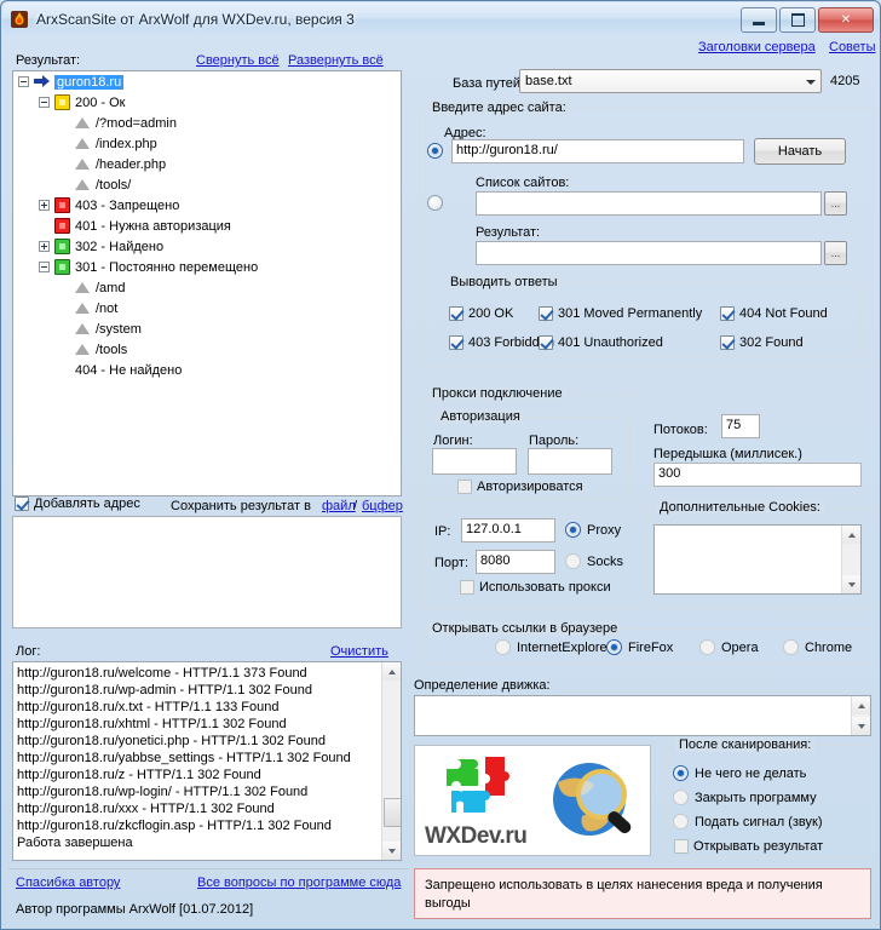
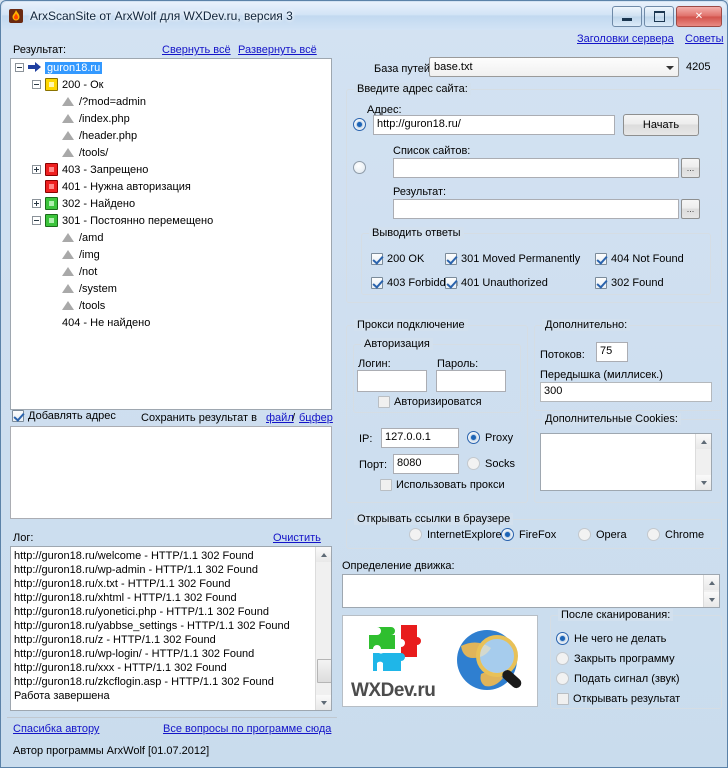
  ArxScanSite от ArxWolf для WXDev.ru, версия 3
  ✕
  Заголовки сервера
  Советы
  Результат:
  Свернуть всё
  Развернуть всё
  guron18.ru
  200 - Ок
  /?mod=admin
  /index.php
  /header.php
  /tools/
  403 - Запрещено
  401 - Нужна авторизация
  302 - Найдено
  301 - Постоянно перемещено
  /amd
+ /img
  /not
  /system
  /tools
  404 - Не найдено
  Добавлять адрес
  Сохранить результат в
  файл
  /
  бцфер
  Лог:
  Очистить
- http://guron18.ru/welcome - HTTP/1.1 373 Found
+ http://guron18.ru/welcome - HTTP/1.1 302 Found
  http://guron18.ru/wp-admin - HTTP/1.1 302 Found
- http://guron18.ru/x.txt - HTTP/1.1 133 Found
+ http://guron18.ru/x.txt - HTTP/1.1 302 Found
  http://guron18.ru/xhtml - HTTP/1.1 302 Found
  http://guron18.ru/yonetici.php - HTTP/1.1 302 Found
  http://guron18.ru/yabbse_settings - HTTP/1.1 302 Found
  http://guron18.ru/z - HTTP/1.1 302 Found
  http://guron18.ru/wp-login/ - HTTP/1.1 302 Found
  http://guron18.ru/xxx - HTTP/1.1 302 Found
  http://guron18.ru/zkcflogin.asp - HTTP/1.1 302 Found
  Работа завершена
  База путей
  base.txt
  4205
  Введите адрес сайта:
  Адрес:
  http://guron18.ru/
  Начать
  Список сайтов:
  ...
  Результат:
  ...
  Выводить ответы
  200 OK
  301 Moved Permanently
  404 Not Found
  403 Forbidd
  401 Unauthorized
  302 Found
  Прокси подключение
  Авторизация
  Логин:
  Пароль:
  Авторизироватся
  IP:
  127.0.0.1
  Порт:
  8080
  Proxy
  Socks
  Использовать прокси
+ Дополнительно:
  Потоков:
  75
  Передышка (миллисек.)
  300
  Дополнительные Cookies:
  Открывать ссылки в браузере
  InternetExplore
  FireFox
  Opera
  Chrome
  Определение движка:
  WXDev.ru
  После сканирования:
  Не чего не делать
  Закрыть программу
  Подать сигнал (звук)
  Открывать результат
  Спасибка автору
  Все вопросы по программе сюда
  Автор программы ArxWolf [01.07.2012]
- Запрещено использовать в целях нанесения вреда и получения выгоды
